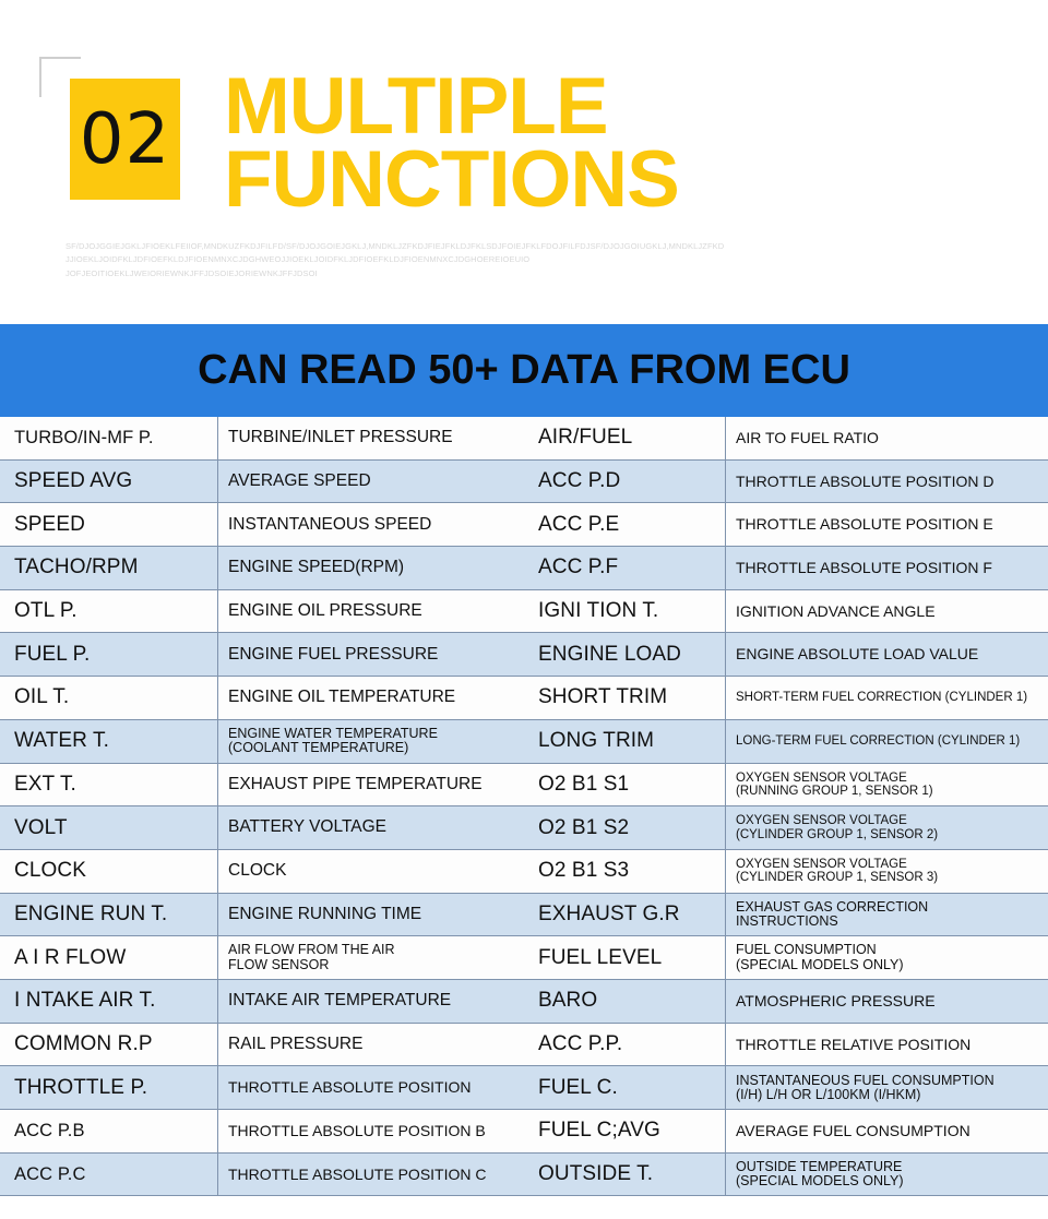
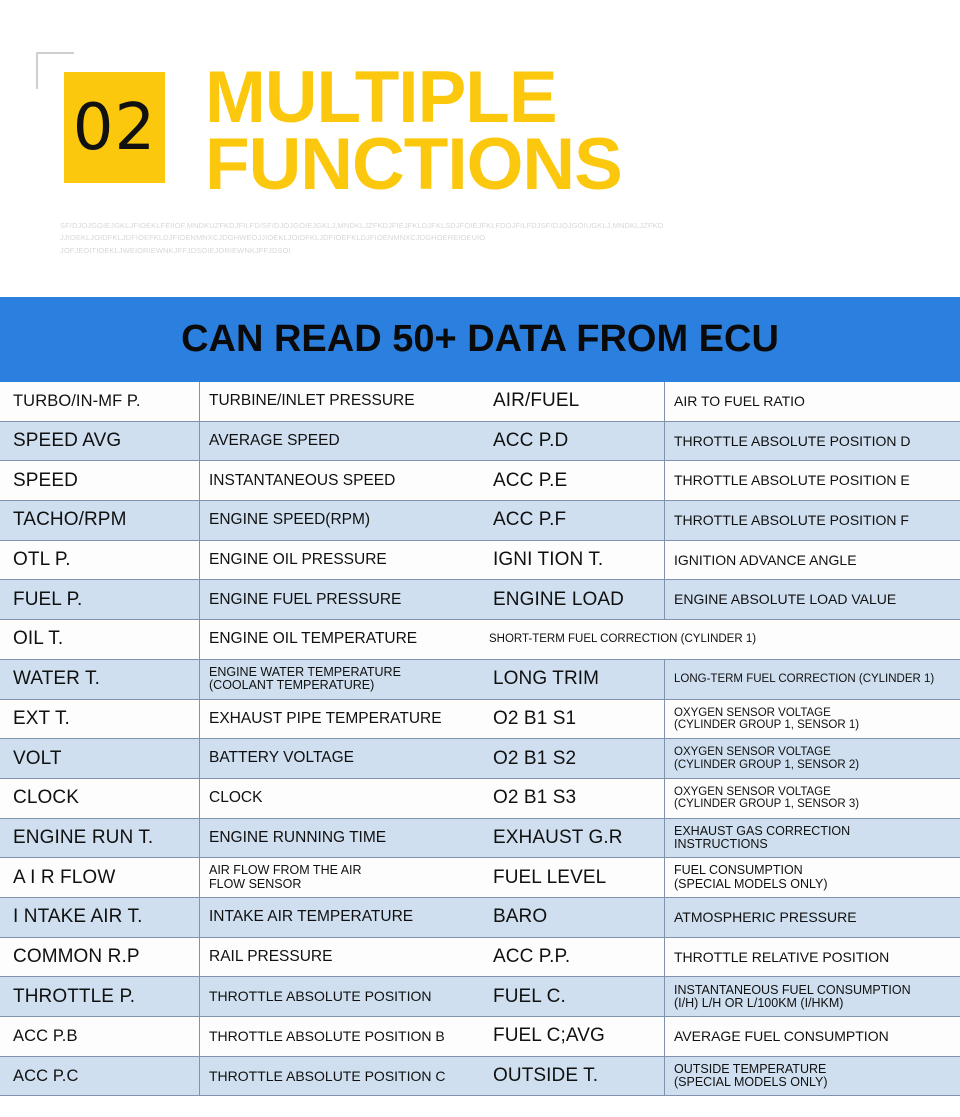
  02
  MULTIPLE
  FUNCTIONS
  SF/DJOJGGIEJGKLJFIOEKLFEIIOF,MNDKUZFKDJFILFD/SF/DJOJGOIEJGKLJ,MNDKLJZFKDJFIEJFKLDJFKLSDJFOIEJFKLFDOJFILFDJSF/DJOJGOIUGKLJ,MNDKLJZFKD
  JJIOEKLJOIDFKLJDFIOEFKLDJFIOENMNXCJDGHWEOJJIOEKLJOIDFKLJDFIOEFKLDJFIOENMNXCJDGHOEREIOEUIO
  JOFJEOITIOEKLJWEIORIEWNKJFFJDSOIEJORIEWNKJFFJDSOI
  CAN READ 50+ DATA FROM ECU
  TURBO/IN-MF P.
  TURBINE/INLET PRESSURE
  SPEED AVG
  AVERAGE SPEED
  SPEED
  INSTANTANEOUS SPEED
  TACHO/RPM
  ENGINE SPEED(RPM)
  OTL P.
  ENGINE OIL PRESSURE
  FUEL P.
  ENGINE FUEL PRESSURE
  OIL T.
  ENGINE OIL TEMPERATURE
  WATER T.
  ENGINE WATER TEMPERATURE
  (COOLANT TEMPERATURE)
  EXT T.
  EXHAUST PIPE TEMPERATURE
  VOLT
  BATTERY VOLTAGE
  CLOCK
  CLOCK
  ENGINE RUN T.
  ENGINE RUNNING TIME
  A I R FLOW
  AIR FLOW FROM THE AIR
  FLOW SENSOR
  I NTAKE AIR T.
  INTAKE AIR TEMPERATURE
  COMMON R.P
  RAIL PRESSURE
  THROTTLE P.
  THROTTLE ABSOLUTE POSITION
  ACC P.B
  THROTTLE ABSOLUTE POSITION B
  ACC P.C
  THROTTLE ABSOLUTE POSITION C
  AIR/FUEL
  AIR TO FUEL RATIO
  ACC P.D
  THROTTLE ABSOLUTE POSITION D
  ACC P.E
  THROTTLE ABSOLUTE POSITION E
  ACC P.F
  THROTTLE ABSOLUTE POSITION F
  IGNI TION T.
  IGNITION ADVANCE ANGLE
  ENGINE LOAD
  ENGINE ABSOLUTE LOAD VALUE
- SHORT TRIM
  SHORT-TERM FUEL CORRECTION (CYLINDER 1)
  LONG TRIM
  LONG-TERM FUEL CORRECTION (CYLINDER 1)
  O2 B1 S1
  OXYGEN SENSOR VOLTAGE
- (RUNNING GROUP 1, SENSOR 1)
+ (CYLINDER GROUP 1, SENSOR 1)
  O2 B1 S2
  OXYGEN SENSOR VOLTAGE
  (CYLINDER GROUP 1, SENSOR 2)
  O2 B1 S3
  OXYGEN SENSOR VOLTAGE
  (CYLINDER GROUP 1, SENSOR 3)
  EXHAUST G.R
  EXHAUST GAS CORRECTION
  INSTRUCTIONS
  FUEL LEVEL
  FUEL CONSUMPTION
  (SPECIAL MODELS ONLY)
  BARO
  ATMOSPHERIC PRESSURE
  ACC P.P.
  THROTTLE RELATIVE POSITION
  FUEL C.
  INSTANTANEOUS FUEL CONSUMPTION
  (I/H) L/H OR L/100KM (I/HKM)
  FUEL C;AVG
  AVERAGE FUEL CONSUMPTION
  OUTSIDE T.
  OUTSIDE TEMPERATURE
  (SPECIAL MODELS ONLY)
